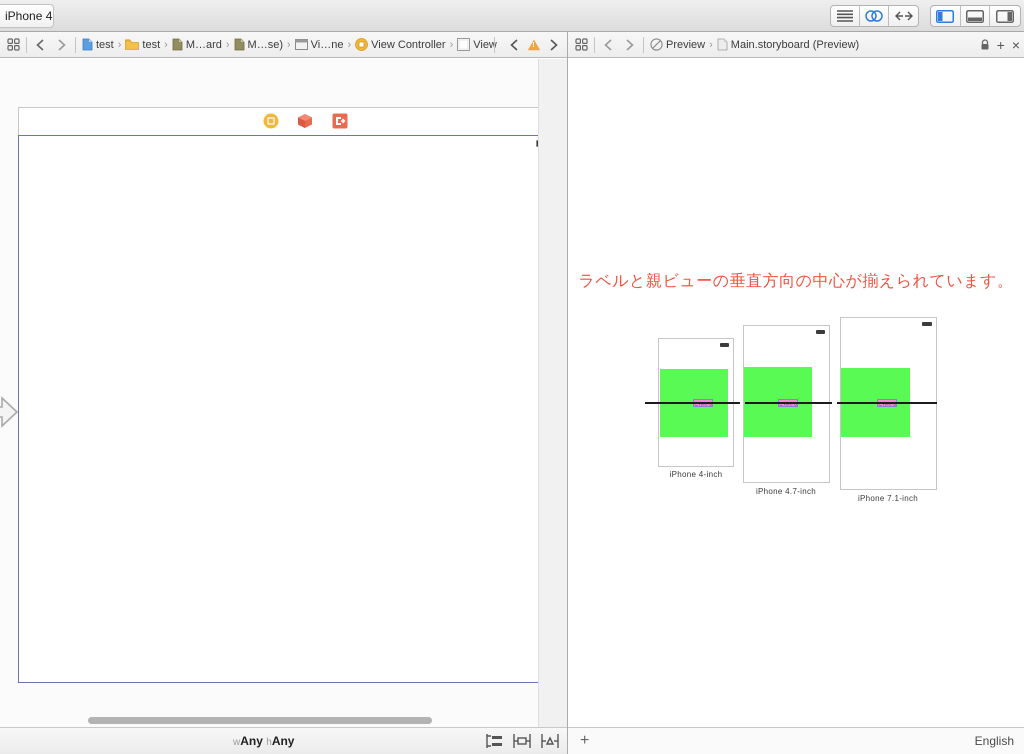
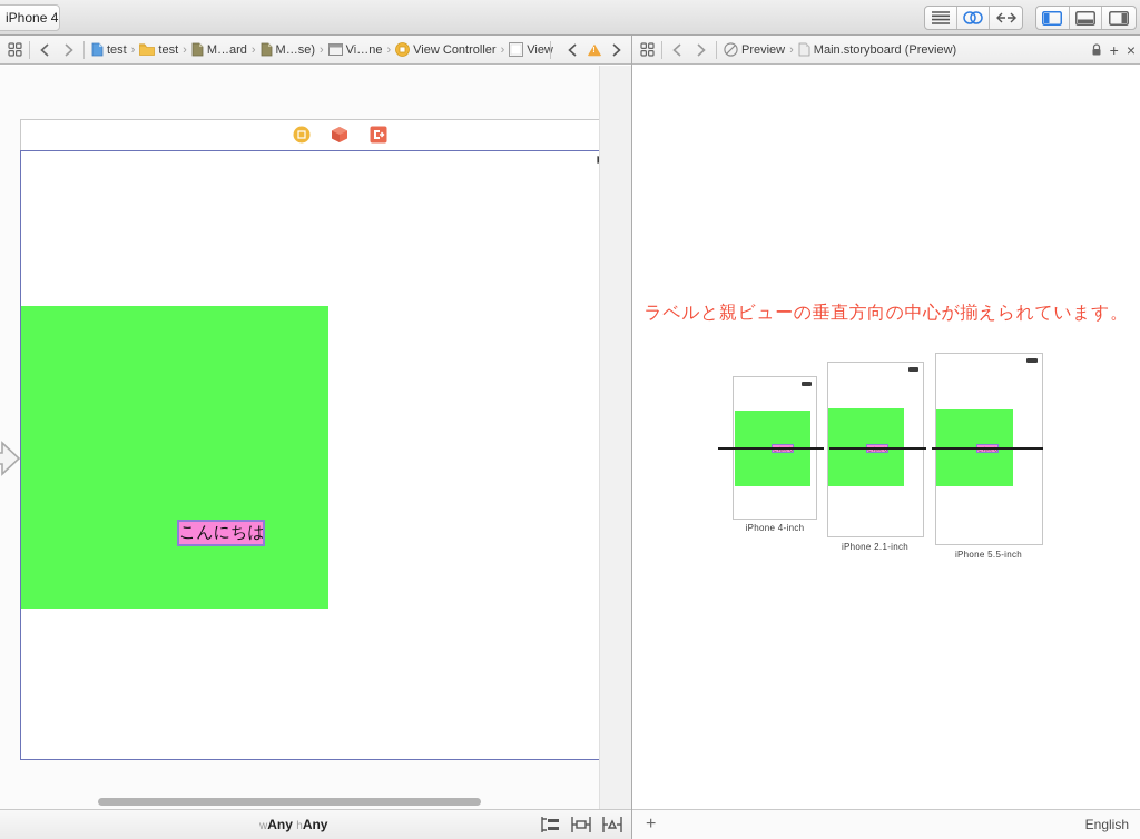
  iPhone 4
  test
  ›
  test
  ›
  M…ard
  ›
  M…se)
  ›
  Vi…ne
  ›
  View Controller
  ›
  View
  Preview
  ›
  Main.storyboard (Preview)
  +
  ×
+ こんにちは
  ラベルと親ビューの垂直方向の中心が揃えられています。
  iPhone 4-inch
- iPhone 4.7-inch
+ iPhone 2.1-inch
- iPhone 7.1-inch
+ iPhone 5.5-inch
  wAny hAny
  +
  English
